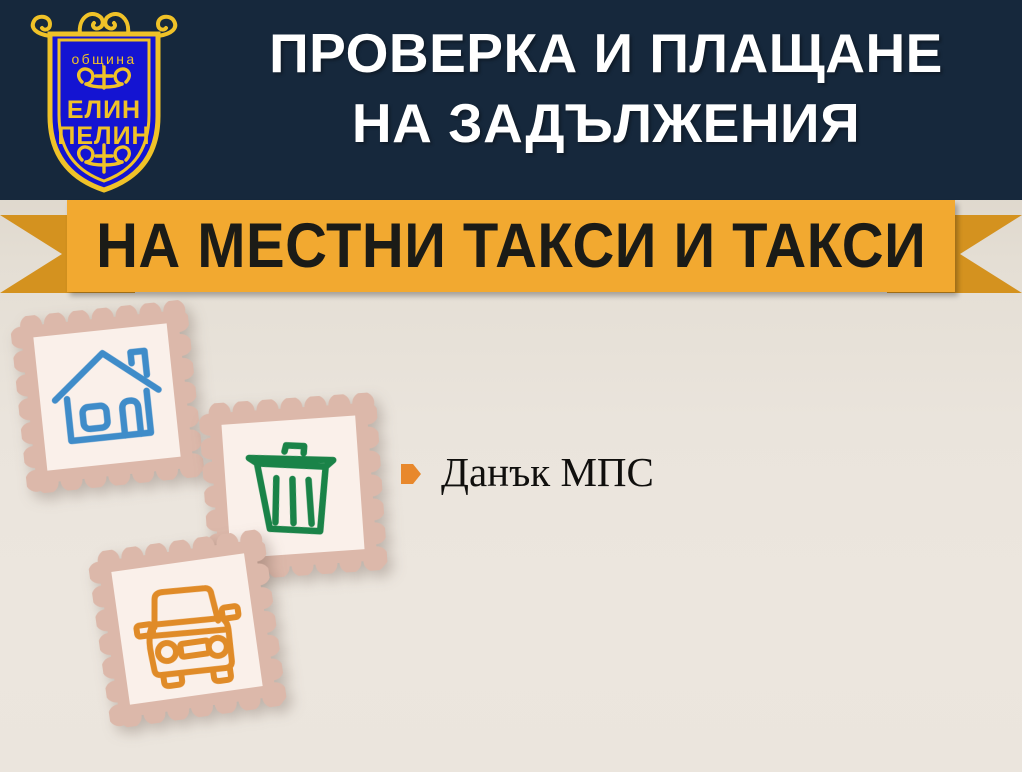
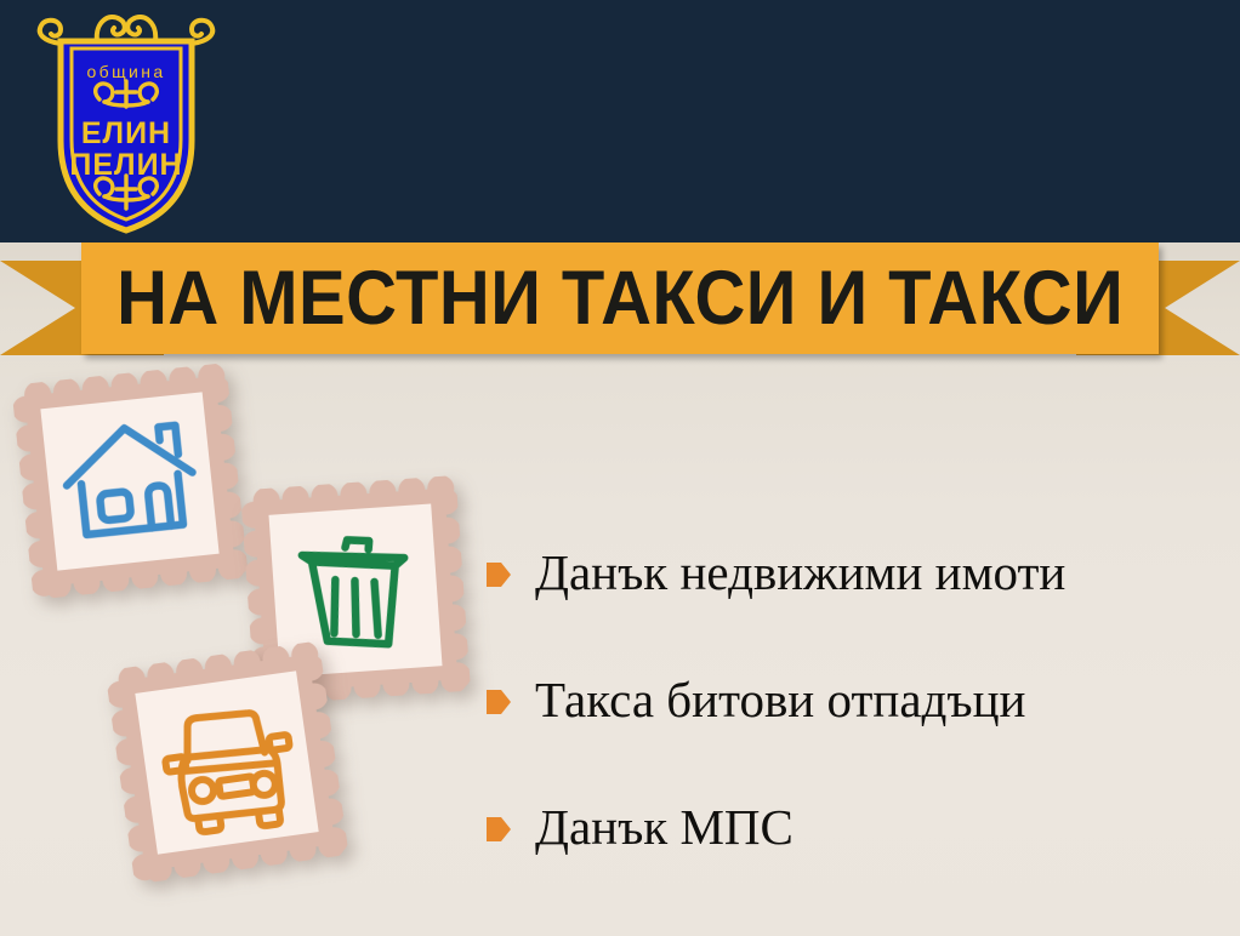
  община
  ЕЛИН
  ПЕЛИН
- ПРОВЕРКА И ПЛАЩАНЕ
- НА ЗАДЪЛЖЕНИЯ
  НА МЕСТНИ ТАКСИ И ТАКСИ
+ Данък недвижими имоти
+ Такса битови отпадъци
  Данък МПС
